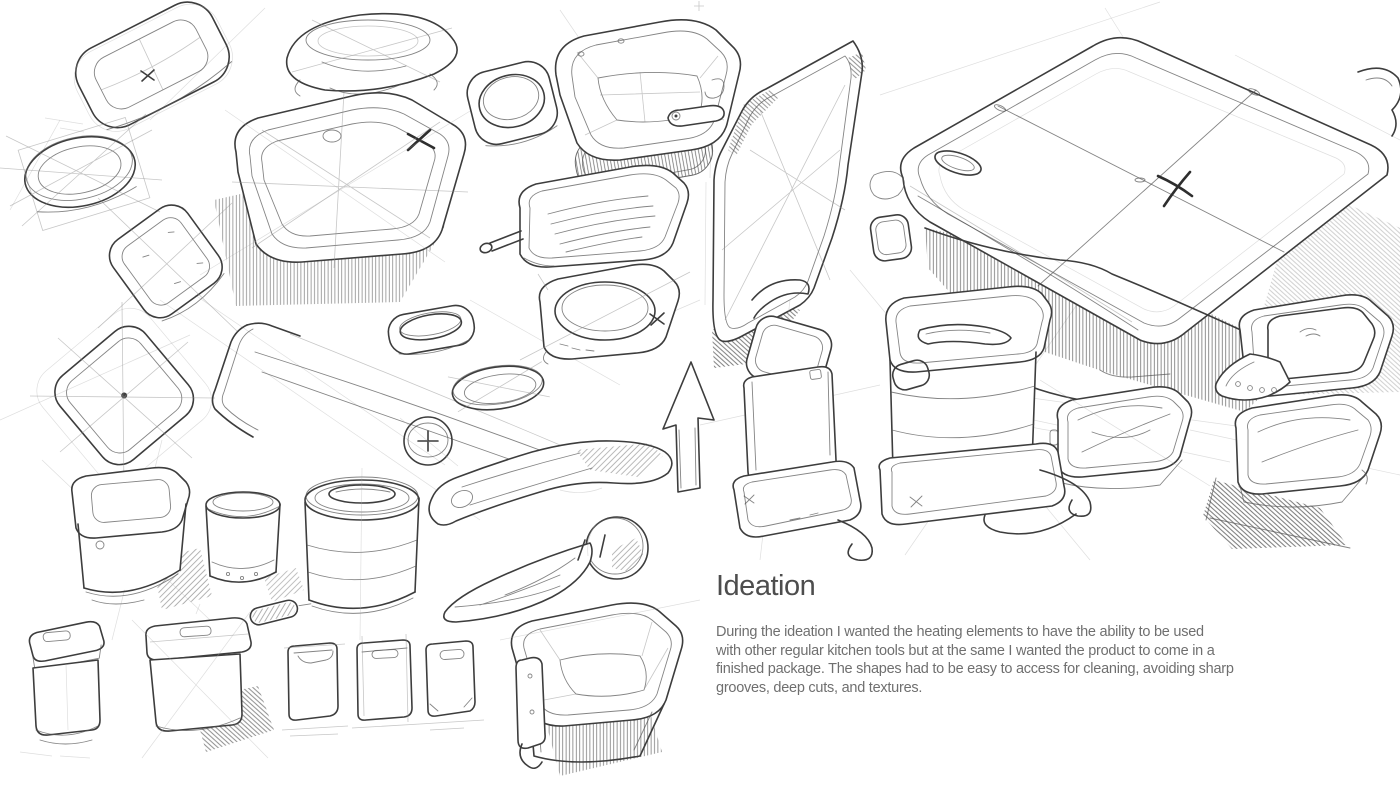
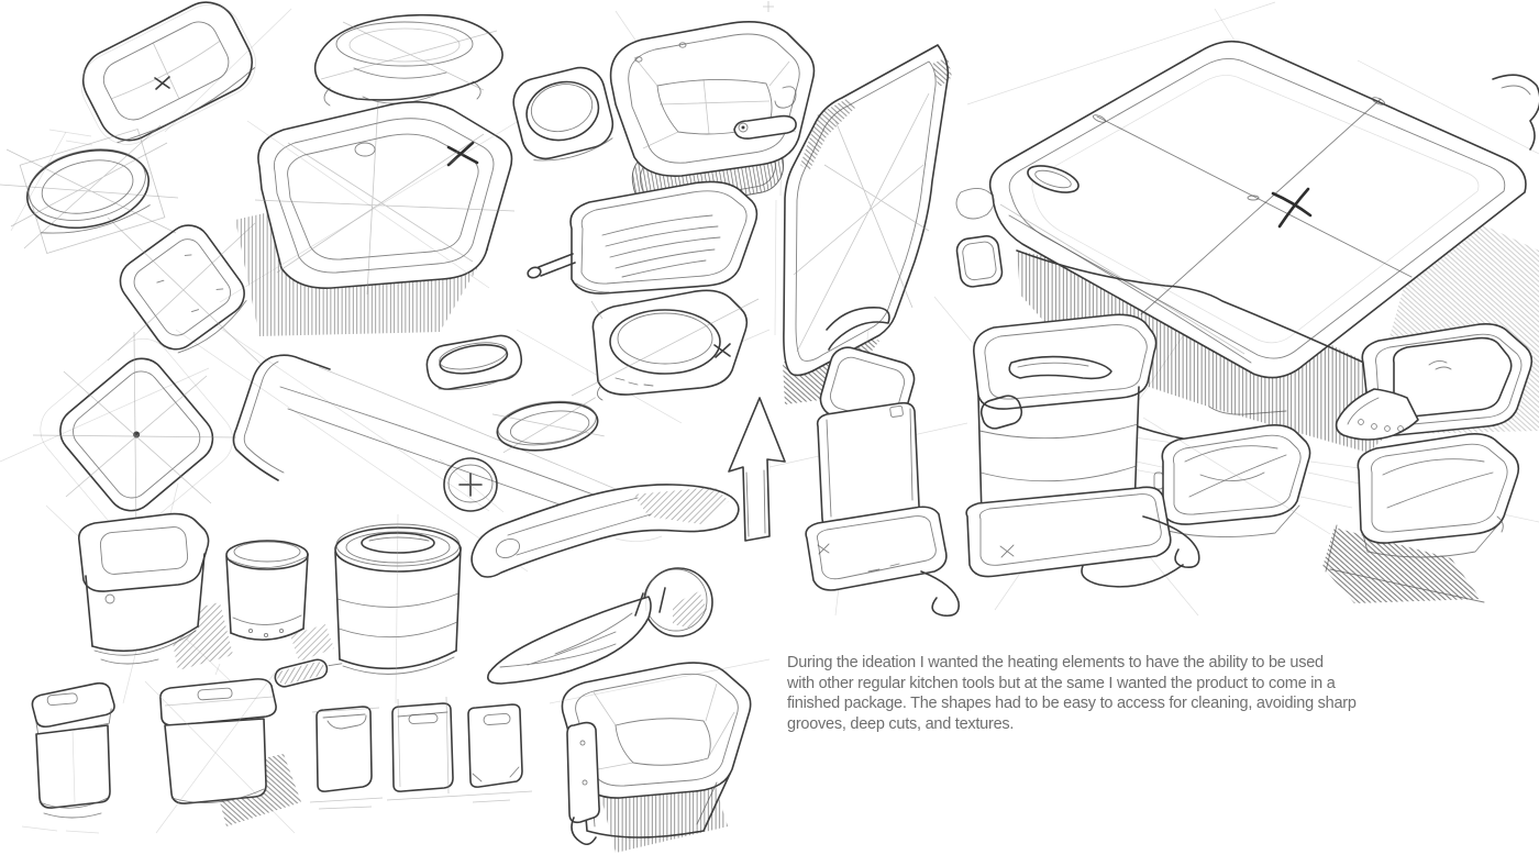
- Ideation
  During the ideation I wanted the heating elements to have the ability to be used
  with other regular kitchen tools but at the same I wanted the product to come in a
  finished package. The shapes had to be easy to access for cleaning, avoiding sharp
  grooves, deep cuts, and textures.
